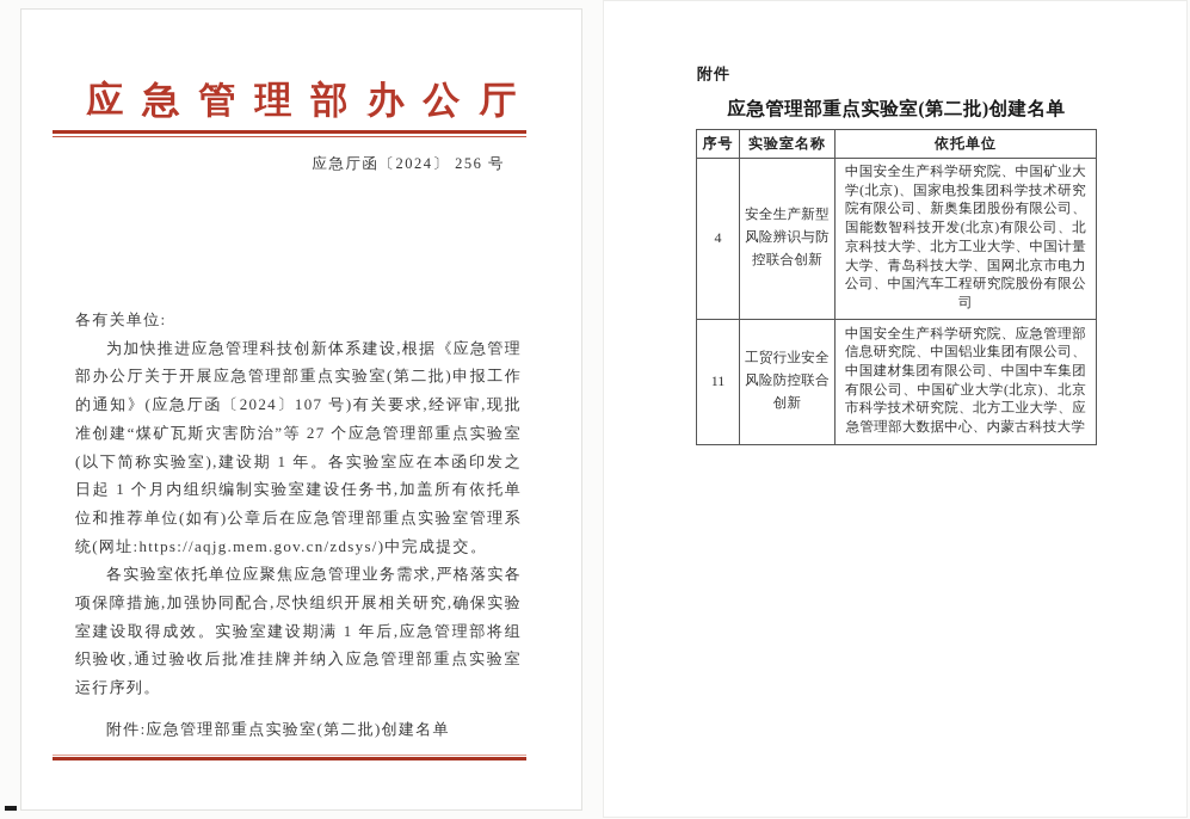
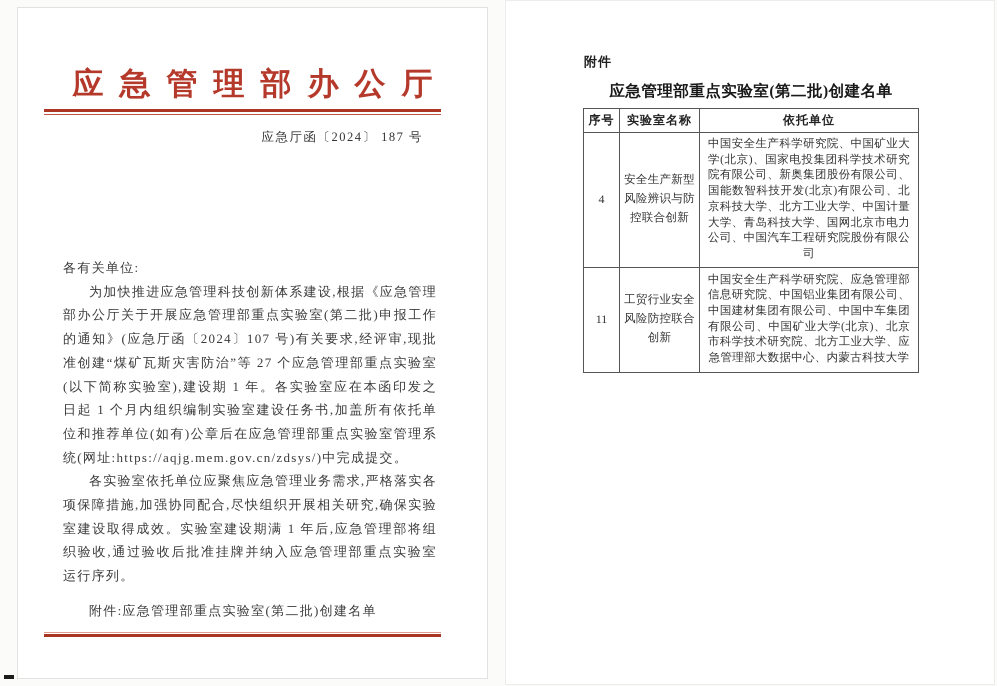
  应急管理部办公厅
- 应急厅函〔2024〕 256 号
+ 应急厅函〔2024〕 187 号
  各有关单位:
  为加快推进应急管理科技创新体系建设,根据《应急管理部办公厅关于开展应急管理部重点实验室(第二批)申报工作的通知》(应急厅函〔2024〕107 号)有关要求,经评审,现批准创建“煤矿瓦斯灾害防治”等 27 个应急管理部重点实验室(以下简称实验室),建设期 1 年。各实验室应在本函印发之日起 1 个月内组织编制实验室建设任务书,加盖所有依托单位和推荐单位(如有)公章后在应急管理部重点实验室管理系统(网址:https://aqjg.mem.gov.cn/zdsys/)中完成提交。
  各实验室依托单位应聚焦应急管理业务需求,严格落实各项保障措施,加强协同配合,尽快组织开展相关研究,确保实验室建设取得成效。实验室建设期满 1 年后,应急管理部将组织验收,通过验收后批准挂牌并纳入应急管理部重点实验室运行序列。
  附件:应急管理部重点实验室(第二批)创建名单
  附件
  应急管理部重点实验室(第二批)创建名单
  序号	实验室名称	依托单位
  4	安全生产新型风险辨识与防控联合创新	中国安全生产科学研究院、中国矿业大学(北京)、国家电投集团科学技术研究院有限公司、新奥集团股份有限公司、国能数智科技开发(北京)有限公司、北京科技大学、北方工业大学、中国计量大学、青岛科技大学、国网北京市电力公司、中国汽车工程研究院股份有限公司
  11	工贸行业安全风险防控联合创新	中国安全生产科学研究院、应急管理部信息研究院、中国铝业集团有限公司、中国建材集团有限公司、中国中车集团有限公司、中国矿业大学(北京)、北京市科学技术研究院、北方工业大学、应急管理部大数据中心、内蒙古科技大学
